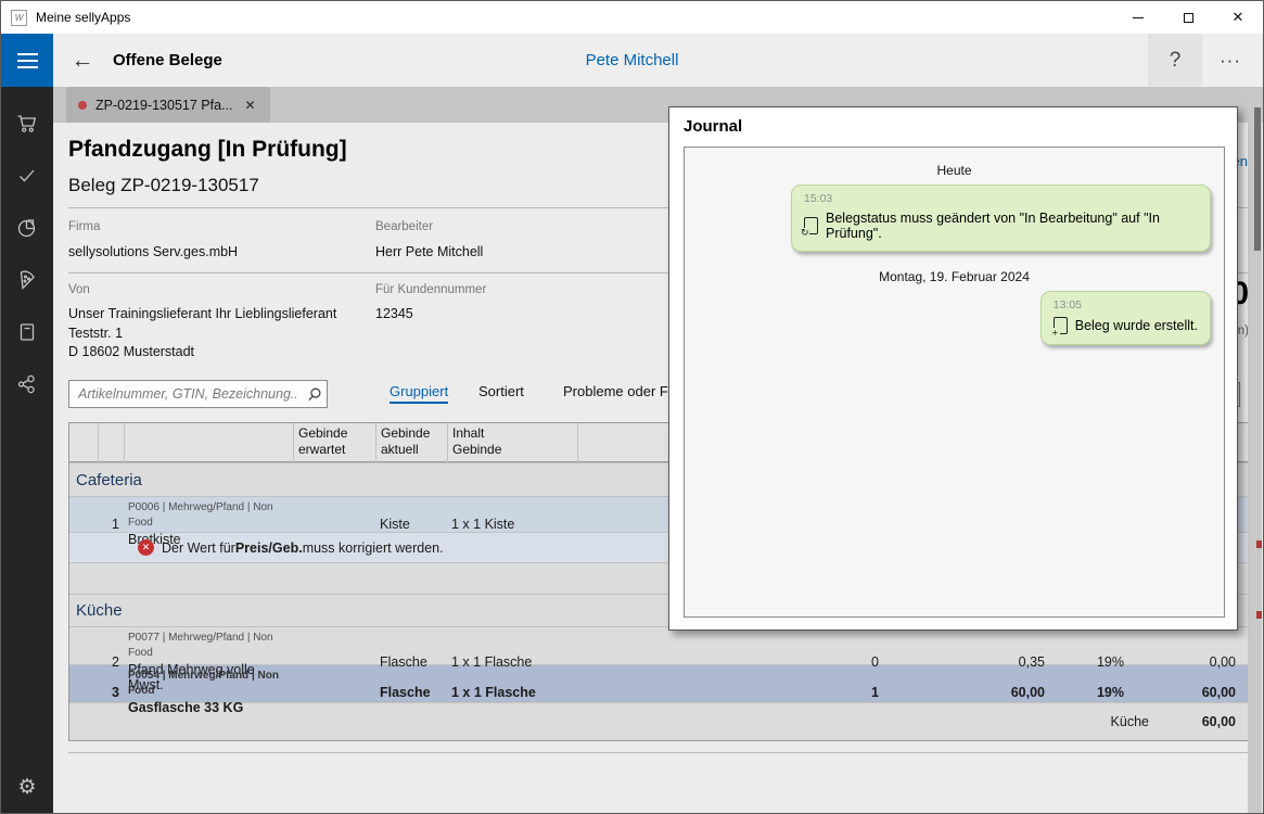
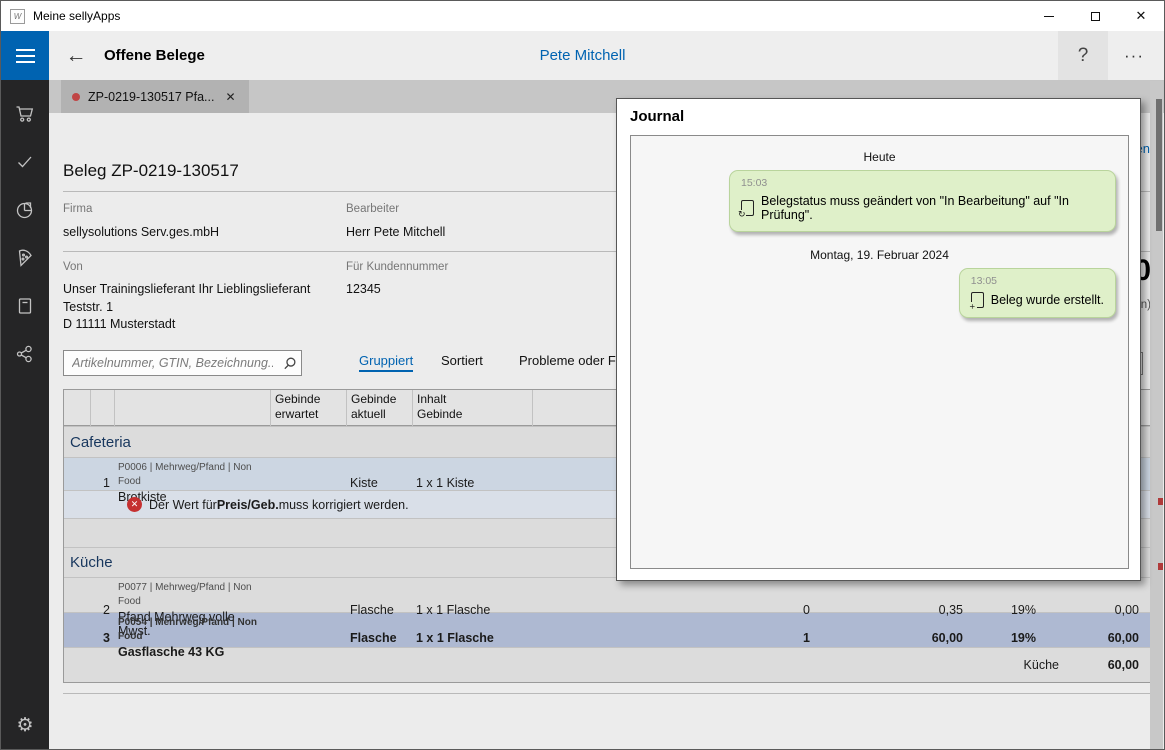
  W
  Meine sellyApps
  ✕
  ←
  Offene Belege
  Pete Mitchell
  ?
  ···
  ⚙
  ZP-0219-130517 Pfa...
  ✕
- Pfandzugang [In Prüfung]
  Beleg ZP-0219-130517
  Firma
  sellysolutions Serv.ges.mbH
  Bearbeiter
  Herr Pete Mitchell
  Von
  Unser Trainingslieferant Ihr Lieblingslieferant
  Teststr. 1
- D 18602 Musterstadt
+ D 11111 Musterstadt
  Für Kundennummer
  12345
  0
  Artikelnummer, GTIN, Bezeichnung.
  Gruppiert
  Sortiert
  Probleme oder F
  Gebinde
  erwartet
  Gebinde
  aktuell
  Inhalt
  Gebinde
  Cafeteria
  1
  P0006 | Mehrweg/Pfand | Non Food
  Brtkiste
  Kiste
  1 x 1 Kiste
  ✕
  Der Wert für
  Preis/Geb.
  muss korrigiert werden.
  Küche
  2
  P0077 | Mehrweg/Pfand | Non Food
  Pfand Mehrweg volle Mwst.
  Flasche
  1 x 1 Flasche
  0
  0,35
  19%
  0,00
  3
  P0054 | Mehrweg/Pfand | Non Food
- Gasflasche 33 KG
+ Gasflasche 43 KG
  Flasche
  1 x 1 Flasche
  1
  60,00
  19%
  60,00
  Küche
  60,00
  Journal
  Heute
  15:03
  ↻
  Belegstatus muss geändert von "In Bearbeitung" auf "In Prüfung".
  Montag, 19. Februar 2024
  13:05
  ＋
  Beleg wurde erstellt.
